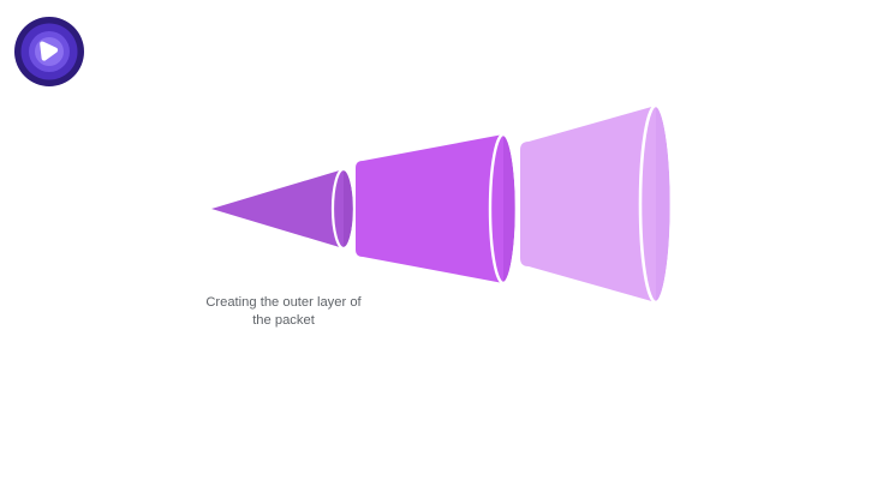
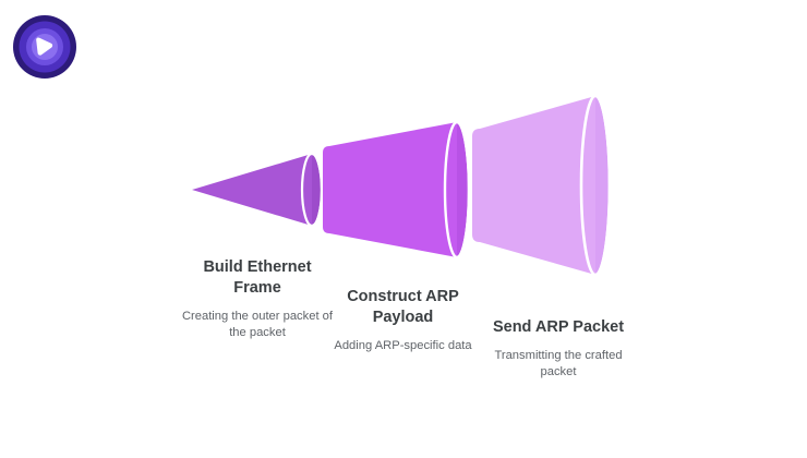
+ Build Ethernet Frame
- Creating the outer layer of the packet
+ Creating the outer packet of the packet
+ Construct ARP Payload
+ Adding ARP-specific data
+ Send ARP Packet
+ Transmitting the crafted packet
